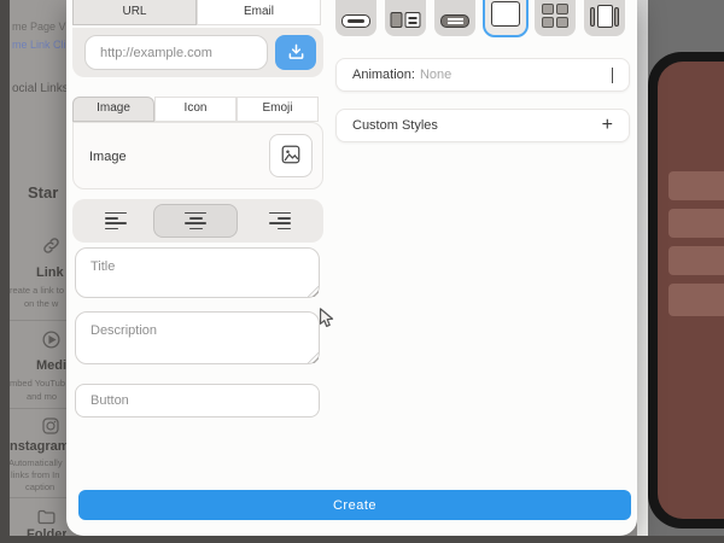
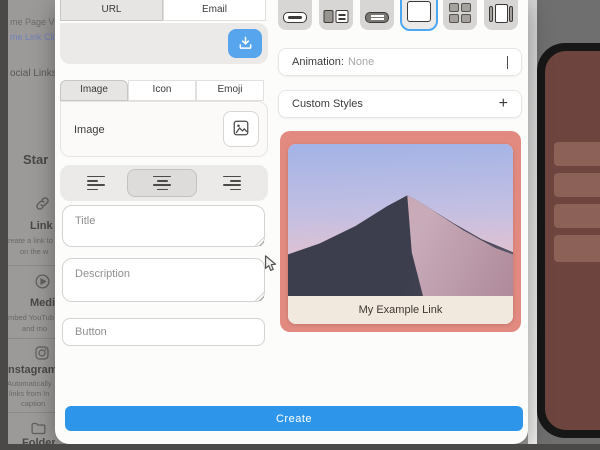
  me Page V
  me Link Cli
  ocial Link
  Star
  Link
  reate a link to
  on the w
  Medi
  mbed YouTub
  and mo
  nstagram
  Automatically
  links from In
  caption
  Folder
  URL
  Email
- http://example.com
  Image
  Icon
  Emoji
  Image
  Title
  Description
  Button
  Animation:
  None
  Custom Styles
  +
+ My Example Link
  Create
